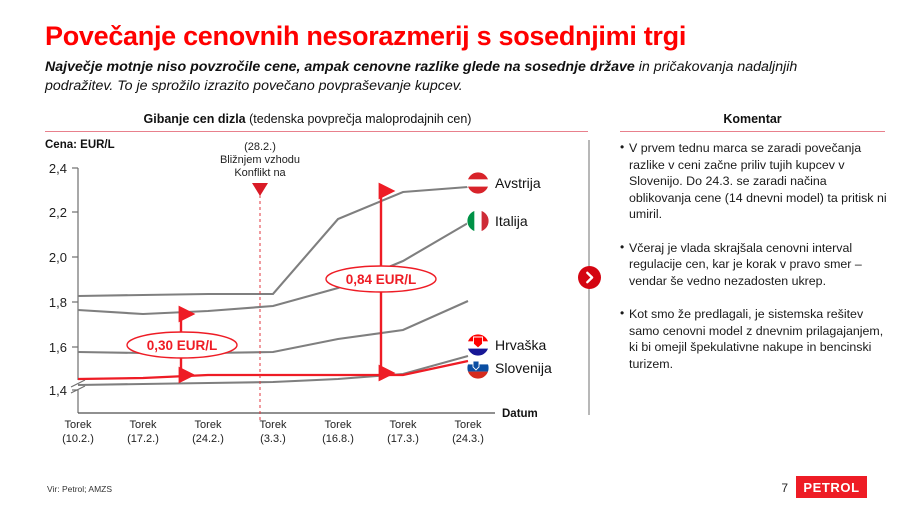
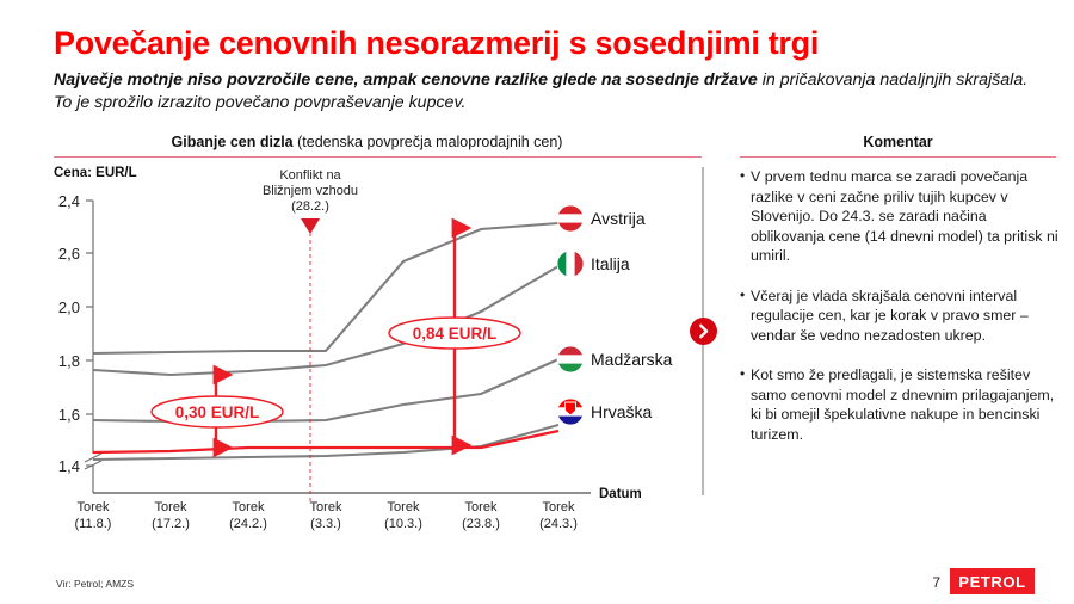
  Povečanje cenovnih nesorazmerij s sosednjimi trgi
- Največje motnje niso povzročile cene, ampak cenovne razlike glede na sosednje države in pričakovanja nadaljnjih podražitev. To je sprožilo izrazito povečano povpraševanje kupcev.
+ Največje motnje niso povzročile cene, ampak cenovne razlike glede na sosednje države in pričakovanja nadaljnjih skrajšala. To je sprožilo izrazito povečano povpraševanje kupcev.
  Gibanje cen dizla (tedenska povprečja maloprodajnih cen)
  Komentar
  Cena: EUR/L
  2,4
- 2,2
+ 2,6
  2,0
  1,8
  1,6
  1,4
  Datum
  Torek
- (10.2.)
+ (11.8.)
  Torek
  (17.2.)
  Torek
  (24.2.)
  Torek
  (3.3.)
  Torek
- (16.8.)
+ (10.3.)
  Torek
- (17.3.)
+ (23.8.)
  Torek
  (24.3.)
- (28.2.)
+ Konflikt na
  Bližnjem vzhodu
- Konflikt na
+ (28.2.)
  0,30 EUR/L
  0,84 EUR/L
  Avstrija
  Italija
+ Madžarska
  Hrvaška
- Slovenija
  •
  V prvem tednu marca se zaradi povečanja razlike v ceni začne priliv tujih kupcev v Slovenijo. Do 24.3. se zaradi načina oblikovanja cene (14 dnevni model) ta pritisk ni umiril.
  •
  Včeraj je vlada skrajšala cenovni interval regulacije cen, kar je korak v pravo smer – vendar še vedno nezadosten ukrep.
  •
  Kot smo že predlagali, je sistemska rešitev samo cenovni model z dnevnim prilagajanjem, ki bi omejil špekulativne nakupe in bencinski turizem.
  Vir: Petrol; AMZS
  7
  PETROL
